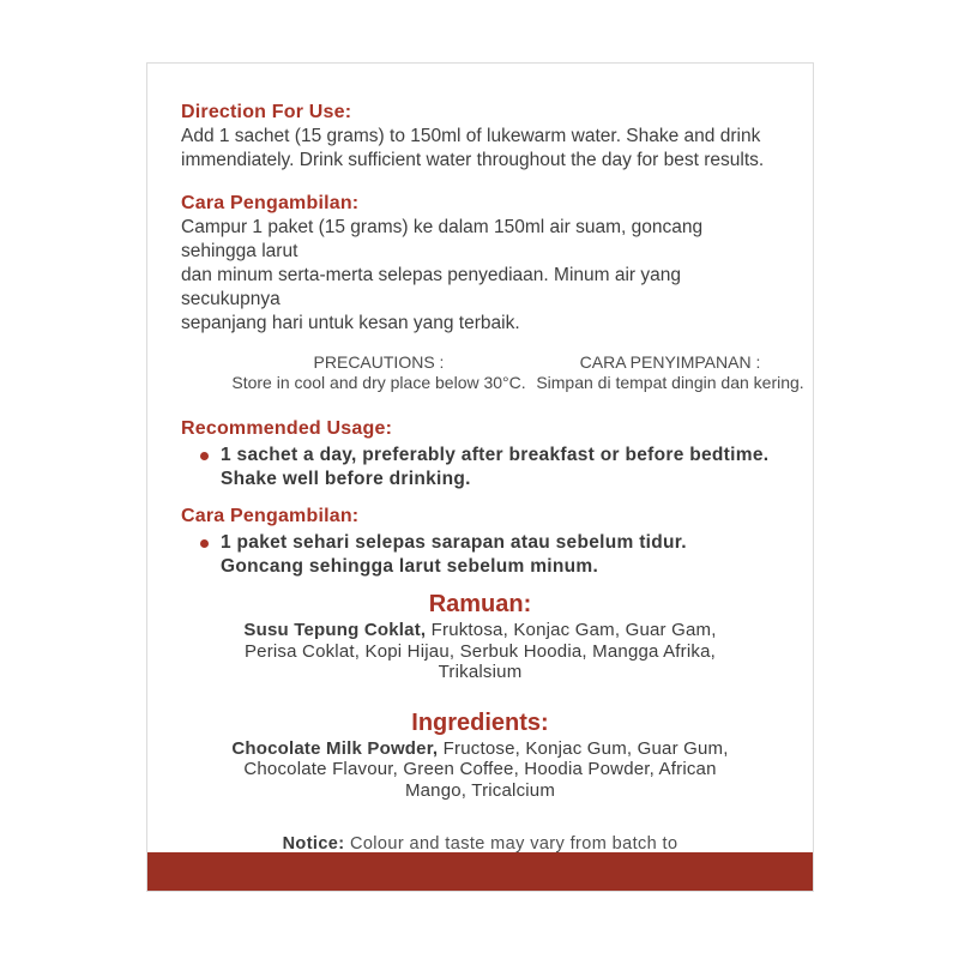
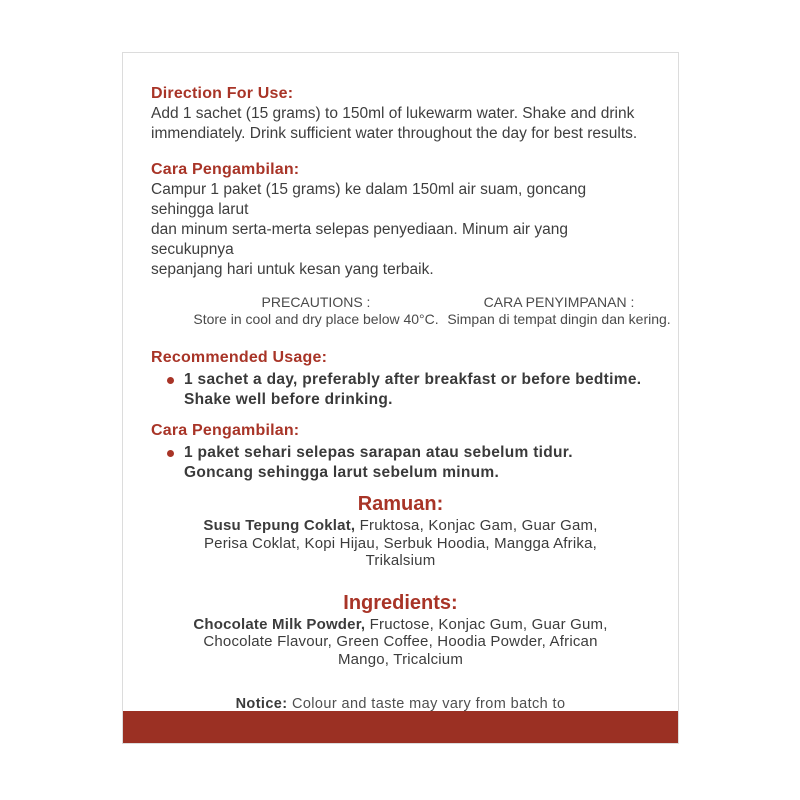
  Direction For Use:
  Add 1 sachet (15 grams) to 150ml of lukewarm water. Shake and drink
  immendiately. Drink sufficient water throughout the day for best results.
  Cara Pengambilan:
  Campur 1 paket (15 grams) ke dalam 150ml air suam, goncang sehingga larut
  dan minum serta-merta selepas penyediaan. Minum air yang secukupnya
  sepanjang hari untuk kesan yang terbaik.
  PRECAUTIONS :
- Store in cool and dry place below 30°C.
+ Store in cool and dry place below 40°C.
  CARA PENYIMPANAN :
  Simpan di tempat dingin dan kering.
  Recommended Usage:
  1 sachet a day, preferably after breakfast or before bedtime.
  Shake well before drinking.
  Cara Pengambilan:
  1 paket sehari selepas sarapan atau sebelum tidur.
  Goncang sehingga larut sebelum minum.
  Ramuan:
  Susu Tepung Coklat, Fruktosa, Konjac Gam, Guar Gam,
  Perisa Coklat, Kopi Hijau, Serbuk Hoodia, Mangga Afrika,
  Trikalsium
  Ingredients:
  Chocolate Milk Powder, Fructose, Konjac Gum, Guar Gum,
  Chocolate Flavour, Green Coffee, Hoodia Powder, African
  Mango, Tricalcium
  Notice: Colour and taste may vary from batch to
